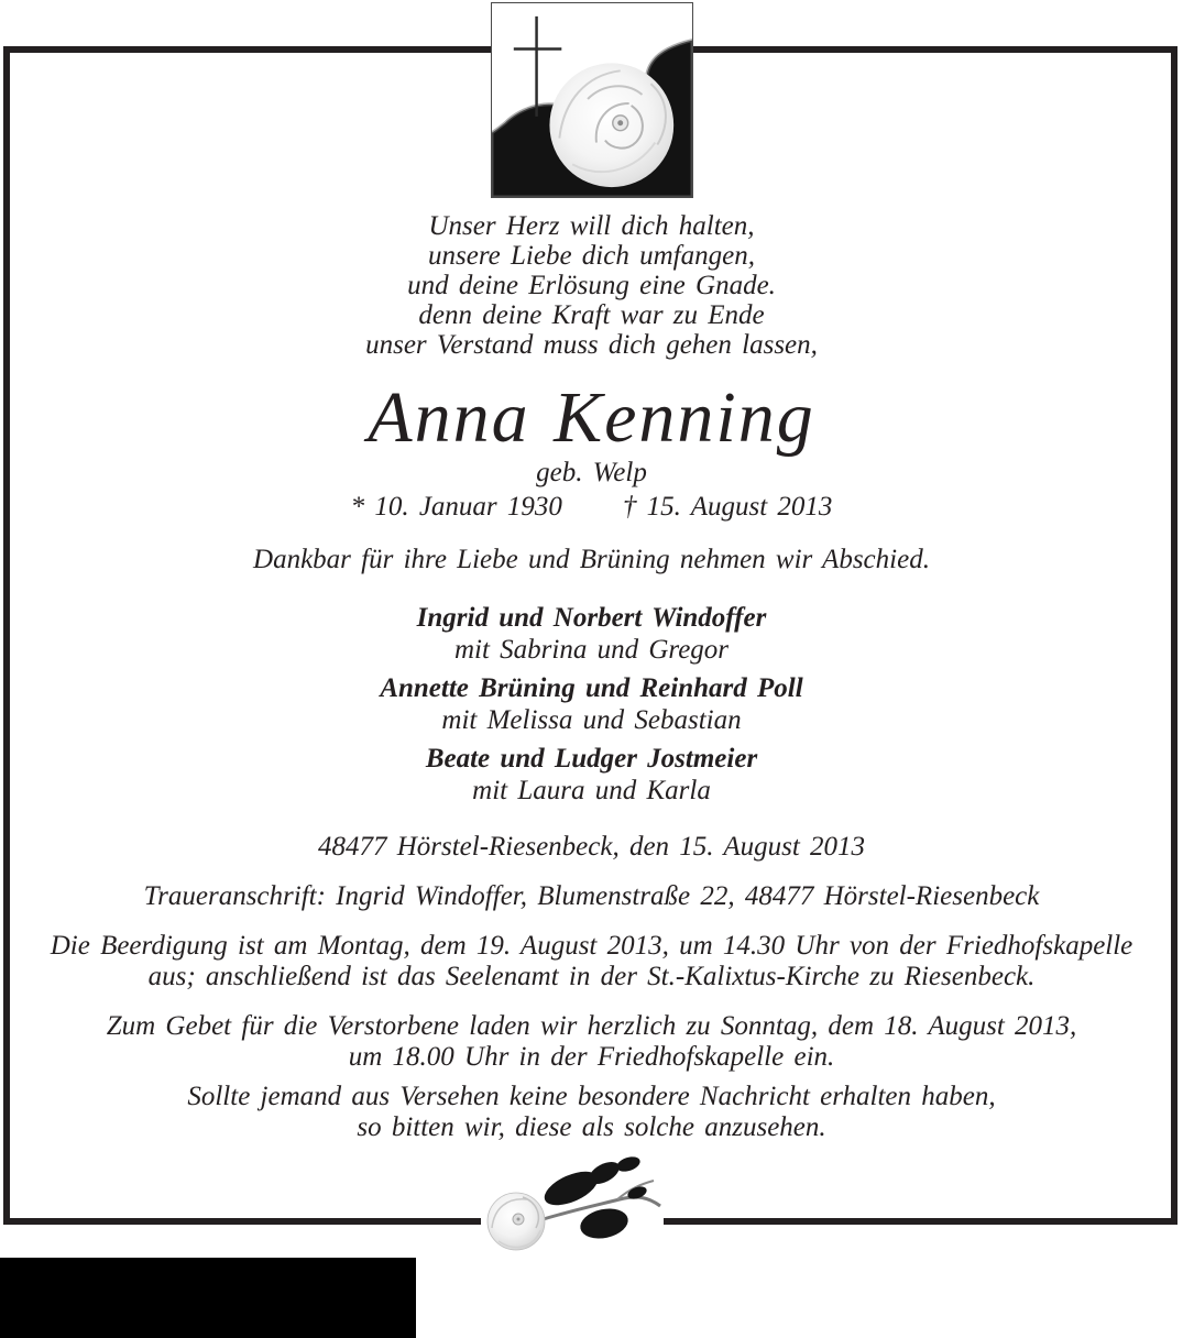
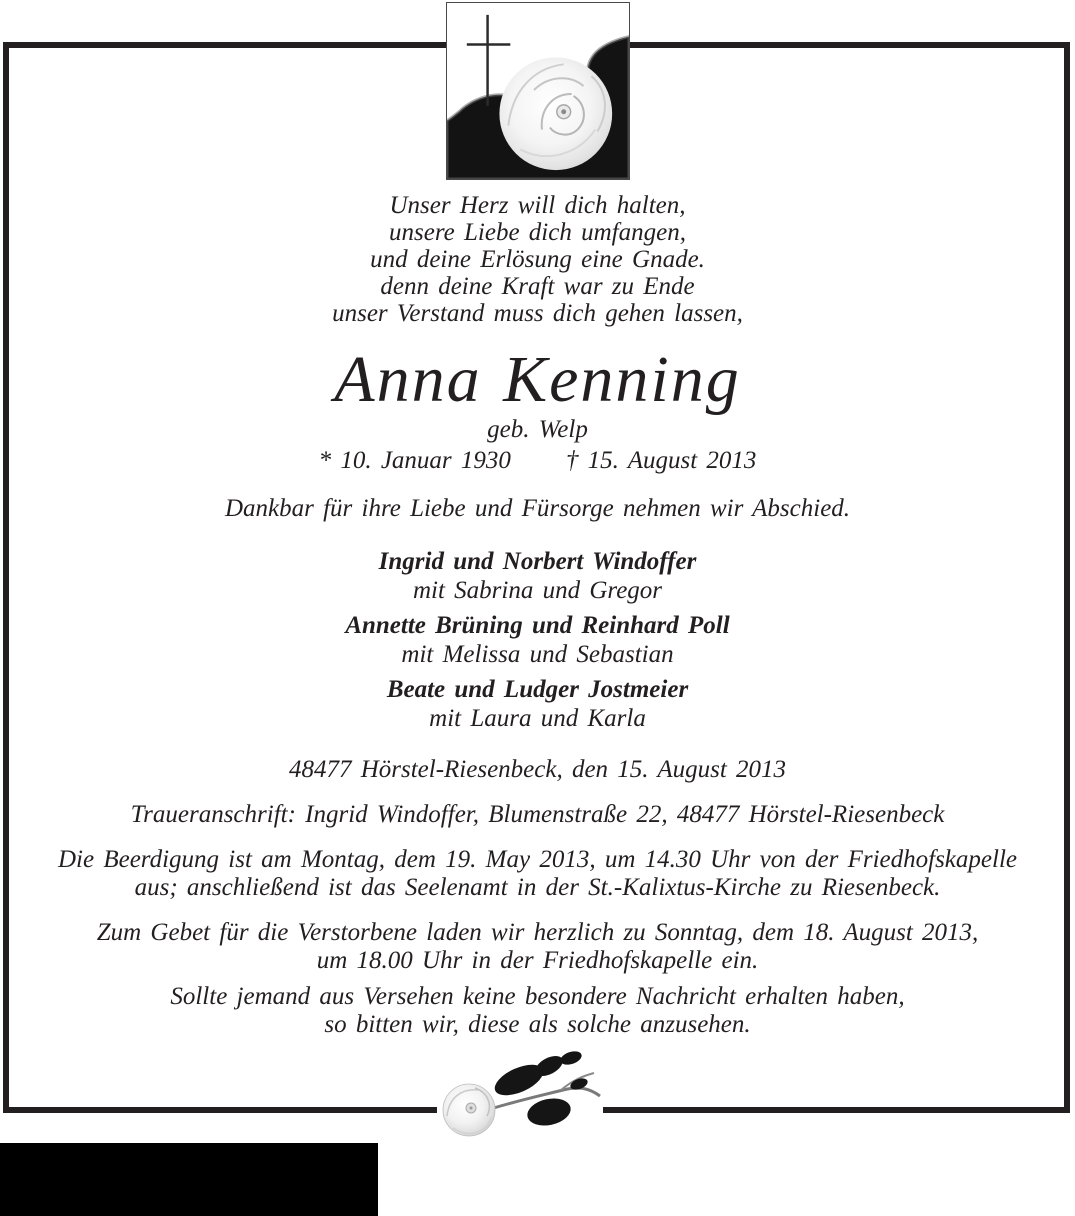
  Unser Herz will dich halten,
  unsere Liebe dich umfangen,
  und deine Erlösung eine Gnade.
  denn deine Kraft war zu Ende
  unser Verstand muss dich gehen lassen,
  Anna Kenning
  geb. Welp
  * 10. Januar 1930
  † 15. August 2013
- Dankbar für ihre Liebe und Brüning nehmen wir Abschied.
+ Dankbar für ihre Liebe und Fürsorge nehmen wir Abschied.
  Ingrid und Norbert Windoffer
  mit Sabrina und Gregor
  Annette Brüning und Reinhard Poll
  mit Melissa und Sebastian
  Beate und Ludger Jostmeier
  mit Laura und Karla
  48477 Hörstel-Riesenbeck, den 15. August 2013
  Traueranschrift: Ingrid Windoffer, Blumenstraße 22, 48477 Hörstel-Riesenbeck
- Die Beerdigung ist am Montag, dem 19. August 2013, um 14.30 Uhr von der Friedhofskapelle
+ Die Beerdigung ist am Montag, dem 19. May 2013, um 14.30 Uhr von der Friedhofskapelle
  aus; anschließend ist das Seelenamt in der St.-Kalixtus-Kirche zu Riesenbeck.
  Zum Gebet für die Verstorbene laden wir herzlich zu Sonntag, dem 18. August 2013,
  um 18.00 Uhr in der Friedhofskapelle ein.
  Sollte jemand aus Versehen keine besondere Nachricht erhalten haben,
  so bitten wir, diese als solche anzusehen.
